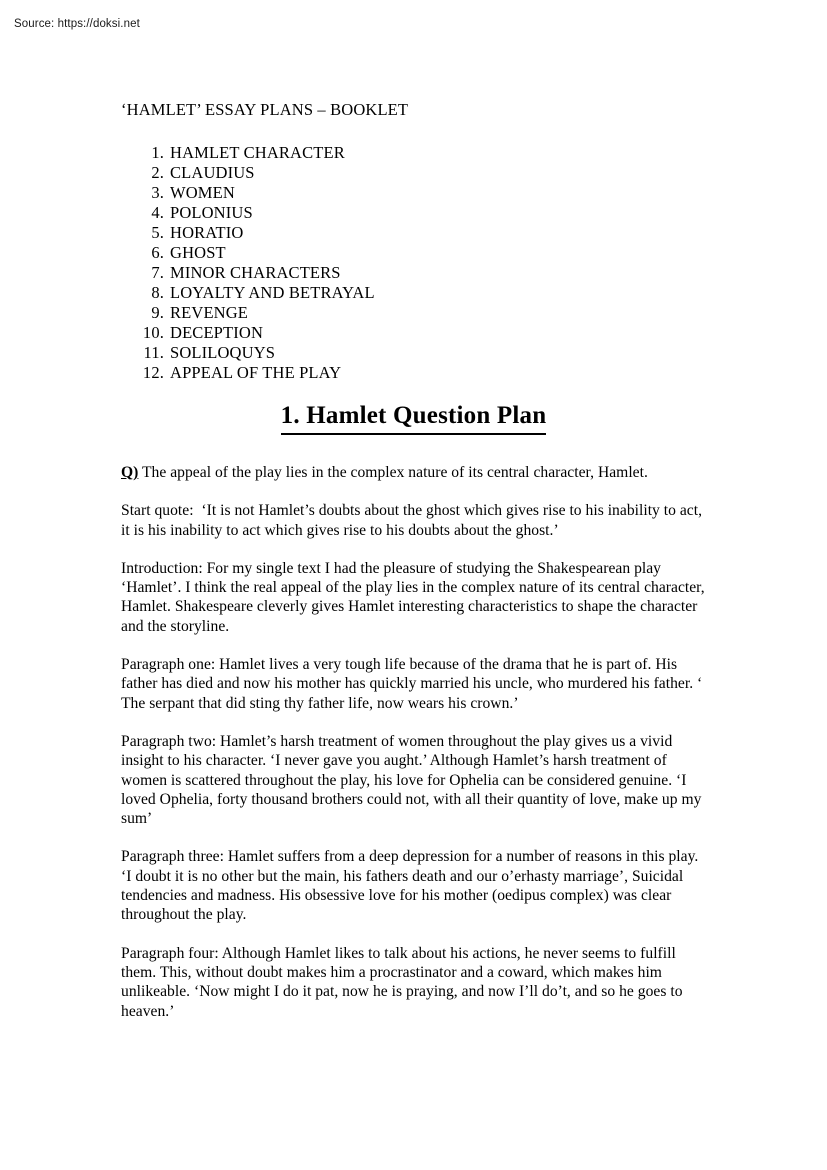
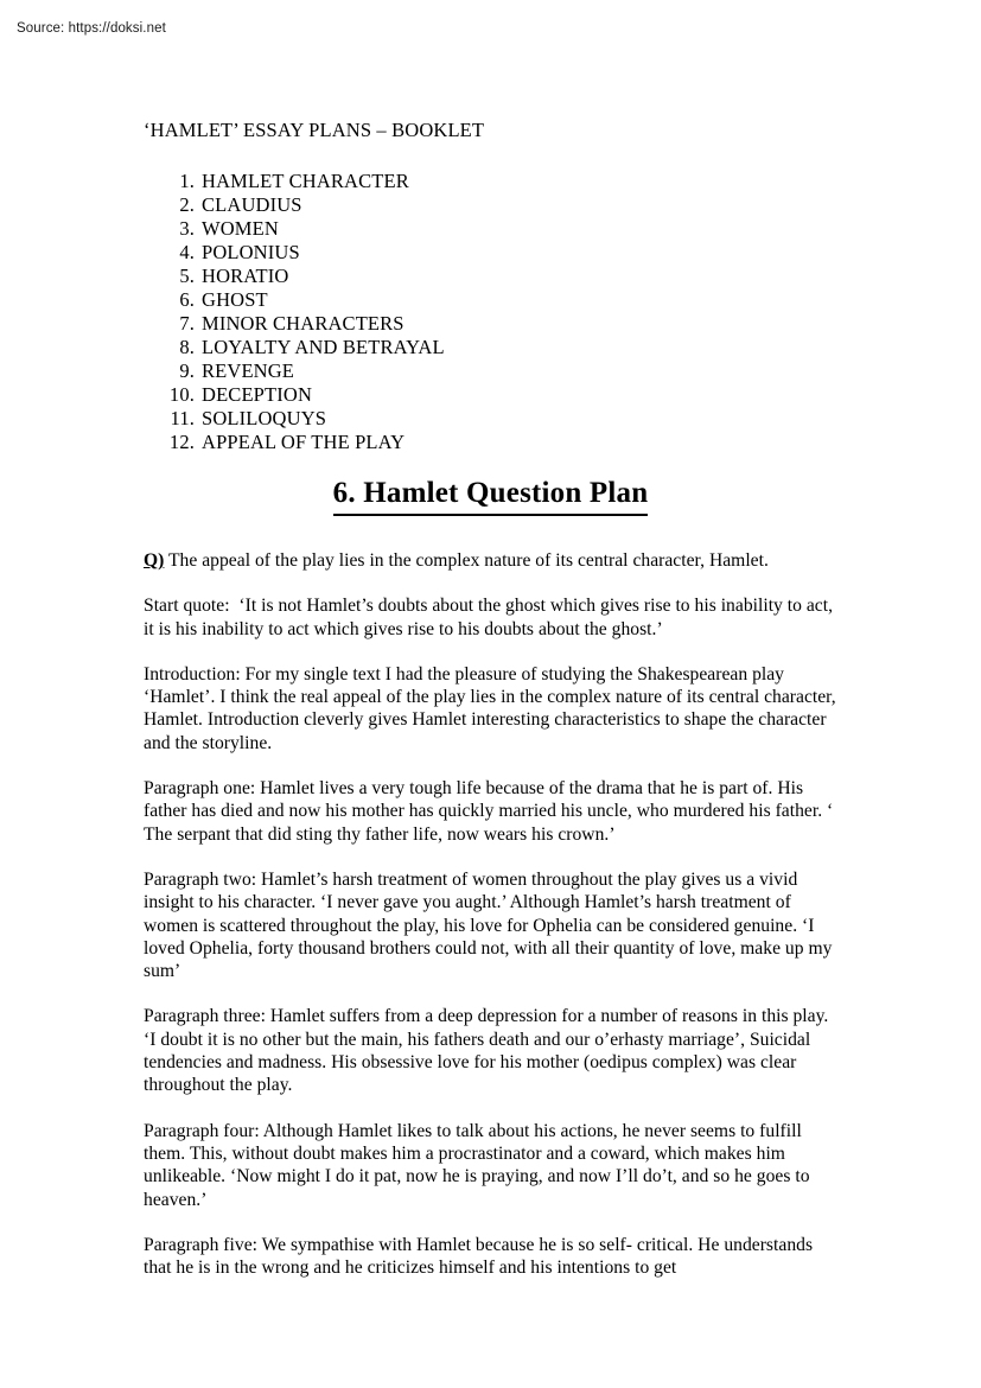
  Source: https://doksi.net
  ‘HAMLET’ ESSAY PLANS – BOOKLET
  1.
  HAMLET CHARACTER
  2.
  CLAUDIUS
  3.
  WOMEN
  4.
  POLONIUS
  5.
  HORATIO
  6.
  GHOST
  7.
  MINOR CHARACTERS
  8.
  LOYALTY AND BETRAYAL
  9.
  REVENGE
  10.
  DECEPTION
  11.
  SOLILOQUYS
  12.
  APPEAL OF THE PLAY
- 1. Hamlet Question Plan
+ 6. Hamlet Question Plan
  Q) The appeal of the play lies in the complex nature of its central character, Hamlet.
  Start quote: ‘It is not Hamlet’s doubts about the ghost which gives rise to his inability to act, it is his inability to act which gives rise to his doubts about the ghost.’
- Introduction: For my single text I had the pleasure of studying the Shakespearean play ‘Hamlet’. I think the real appeal of the play lies in the complex nature of its central character, Hamlet. Shakespeare cleverly gives Hamlet interesting characteristics to shape the character and the storyline.
+ Introduction: For my single text I had the pleasure of studying the Shakespearean play ‘Hamlet’. I think the real appeal of the play lies in the complex nature of its central character, Hamlet. Introduction cleverly gives Hamlet interesting characteristics to shape the character and the storyline.
  Paragraph one: Hamlet lives a very tough life because of the drama that he is part of. His father has died and now his mother has quickly married his uncle, who murdered his father. ‘ The serpant that did sting thy father life, now wears his crown.’
  Paragraph two: Hamlet’s harsh treatment of women throughout the play gives us a vivid insight to his character. ‘I never gave you aught.’ Although Hamlet’s harsh treatment of women is scattered throughout the play, his love for Ophelia can be considered genuine. ‘I loved Ophelia, forty thousand brothers could not, with all their quantity of love, make up my sum’
  Paragraph three: Hamlet suffers from a deep depression for a number of reasons in this play. ‘I doubt it is no other but the main, his fathers death and our o’erhasty marriage’, Suicidal tendencies and madness. His obsessive love for his mother (oedipus complex) was clear throughout the play.
  Paragraph four: Although Hamlet likes to talk about his actions, he never seems to fulfill them. This, without doubt makes him a procrastinator and a coward, which makes him unlikeable. ‘Now might I do it pat, now he is praying, and now I’ll do’t, and so he goes to heaven.’
+ Paragraph five: We sympathise with Hamlet because he is so self- critical. He understands that he is in the wrong and he criticizes himself and his intentions to get
